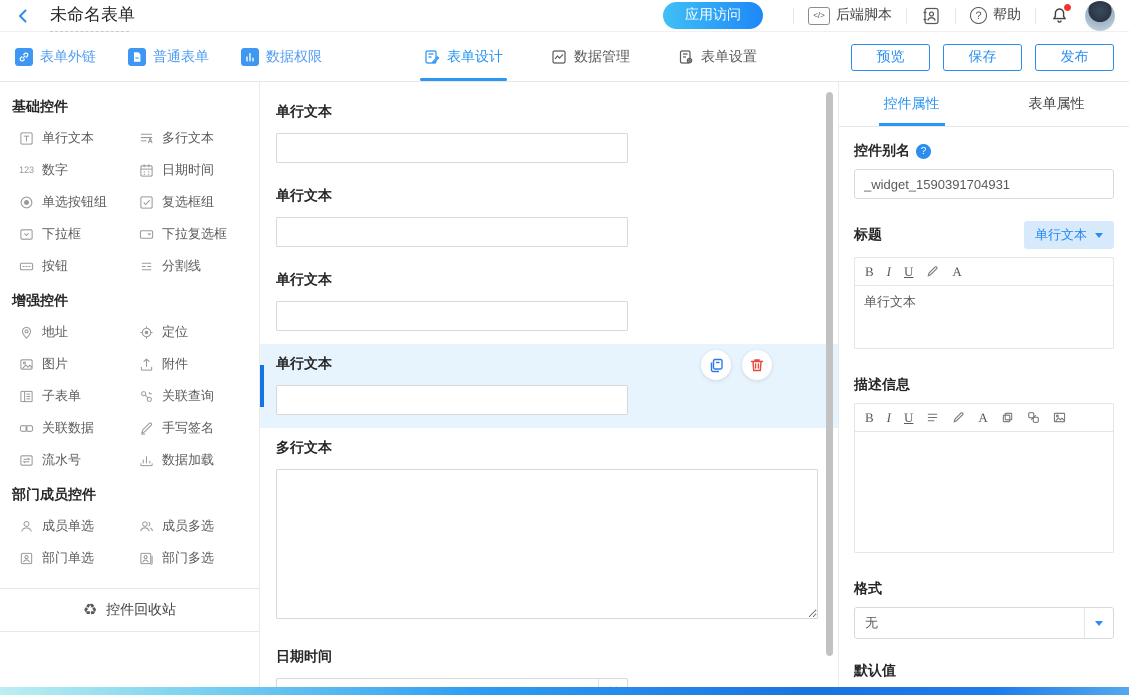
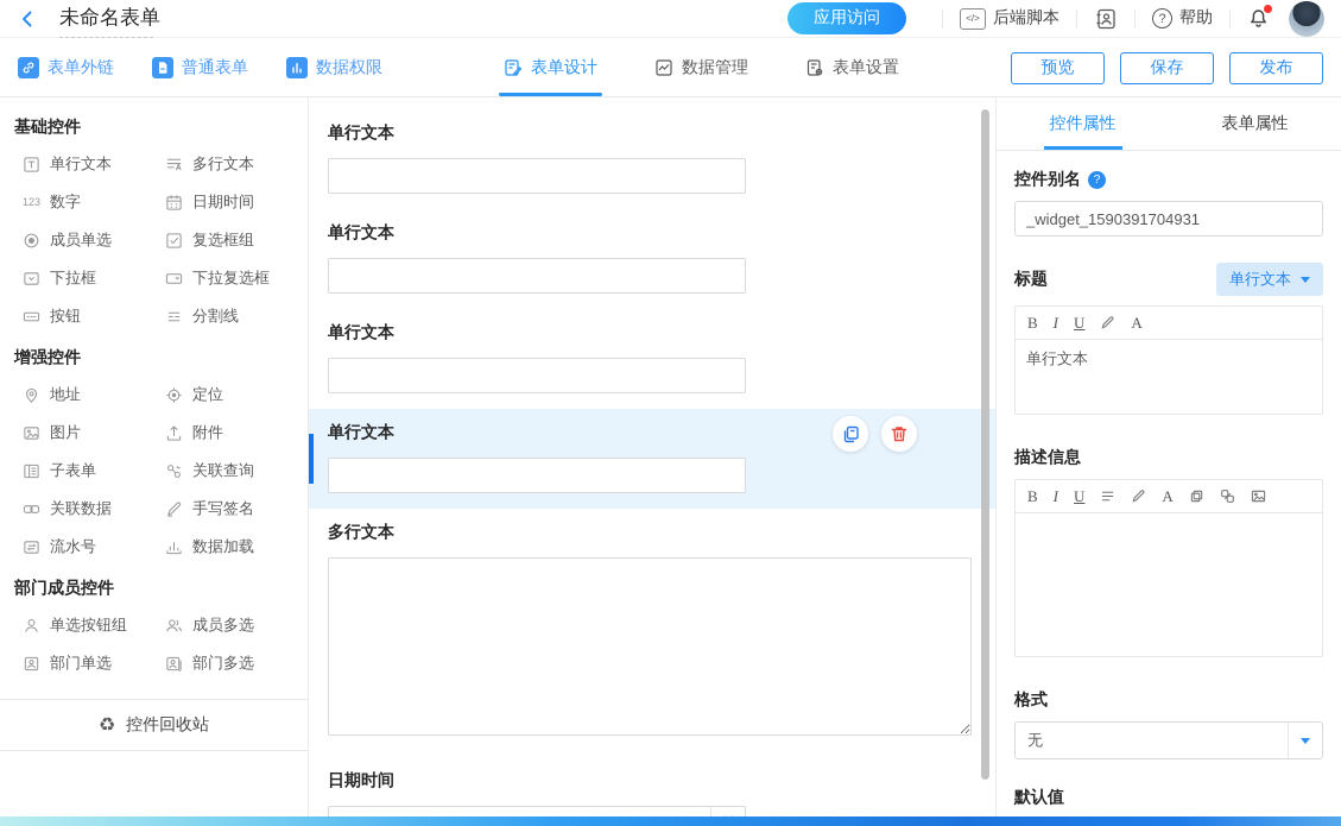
  未命名表单
  应用访问
  </>
  后端脚本
  ?
  帮助
  表单外链
  普通表单
  数据权限
  表单设计
  数据管理
  表单设置
  预览
  保存
  发布
  基础控件
  单行文本
  多行文本
  123
  数字
  日期时间
- 单选按钮组
+ 成员单选
  复选框组
  下拉框
  下拉复选框
  按钮
  分割线
  增强控件
  地址
  定位
  图片
  附件
  子表单
  关联查询
  关联数据
  手写签名
  流水号
  数据加载
  部门成员控件
- 成员单选
+ 单选按钮组
  成员多选
  部门单选
  部门多选
  ♻
  控件回收站
  单行文本
  单行文本
  单行文本
  单行文本
  多行文本
  日期时间
  控件属性
  表单属性
  控件别名
  ?
  _widget_1590391704931
  标题
  单行文本
  B
  I
  U
  A
  单行文本
  描述信息
  B
  I
  U
  A
  格式
  无
  默认值
